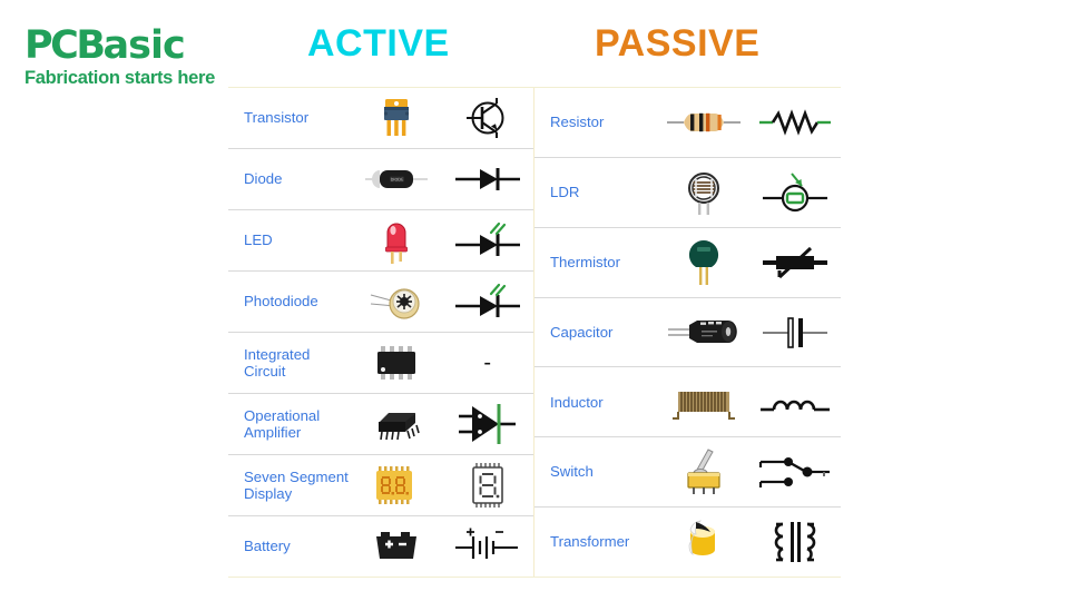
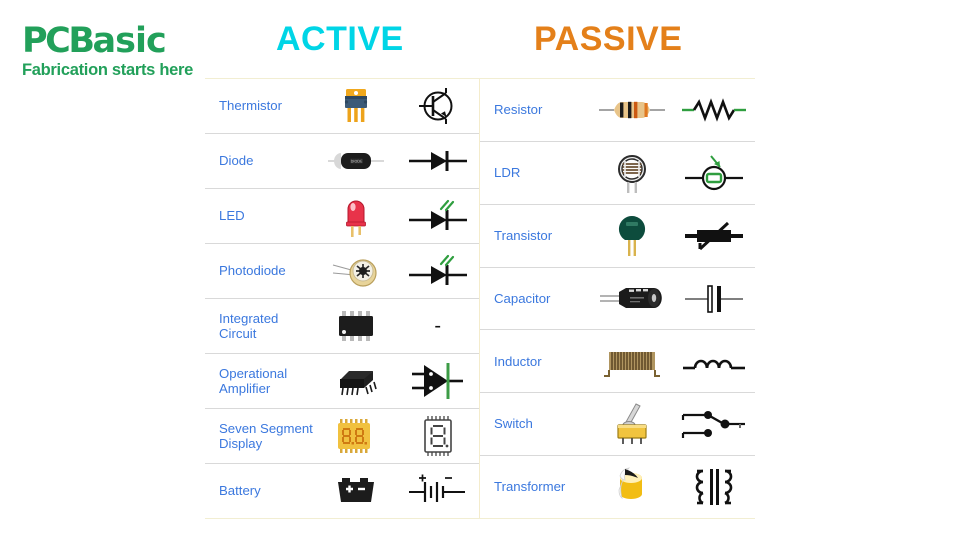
  PCBasic
  Fabrication starts here
  ACTIVE
  PASSIVE
- Transistor
+ Thermistor
  Diode
  LED
  Photodiode
  Integrated Circuit
  -
  Operational Amplifier
  Seven Segment Display
  Battery
  Resistor
  LDR
- Thermistor
+ Transistor
  Capacitor
  Inductor
  Switch
  Transformer
